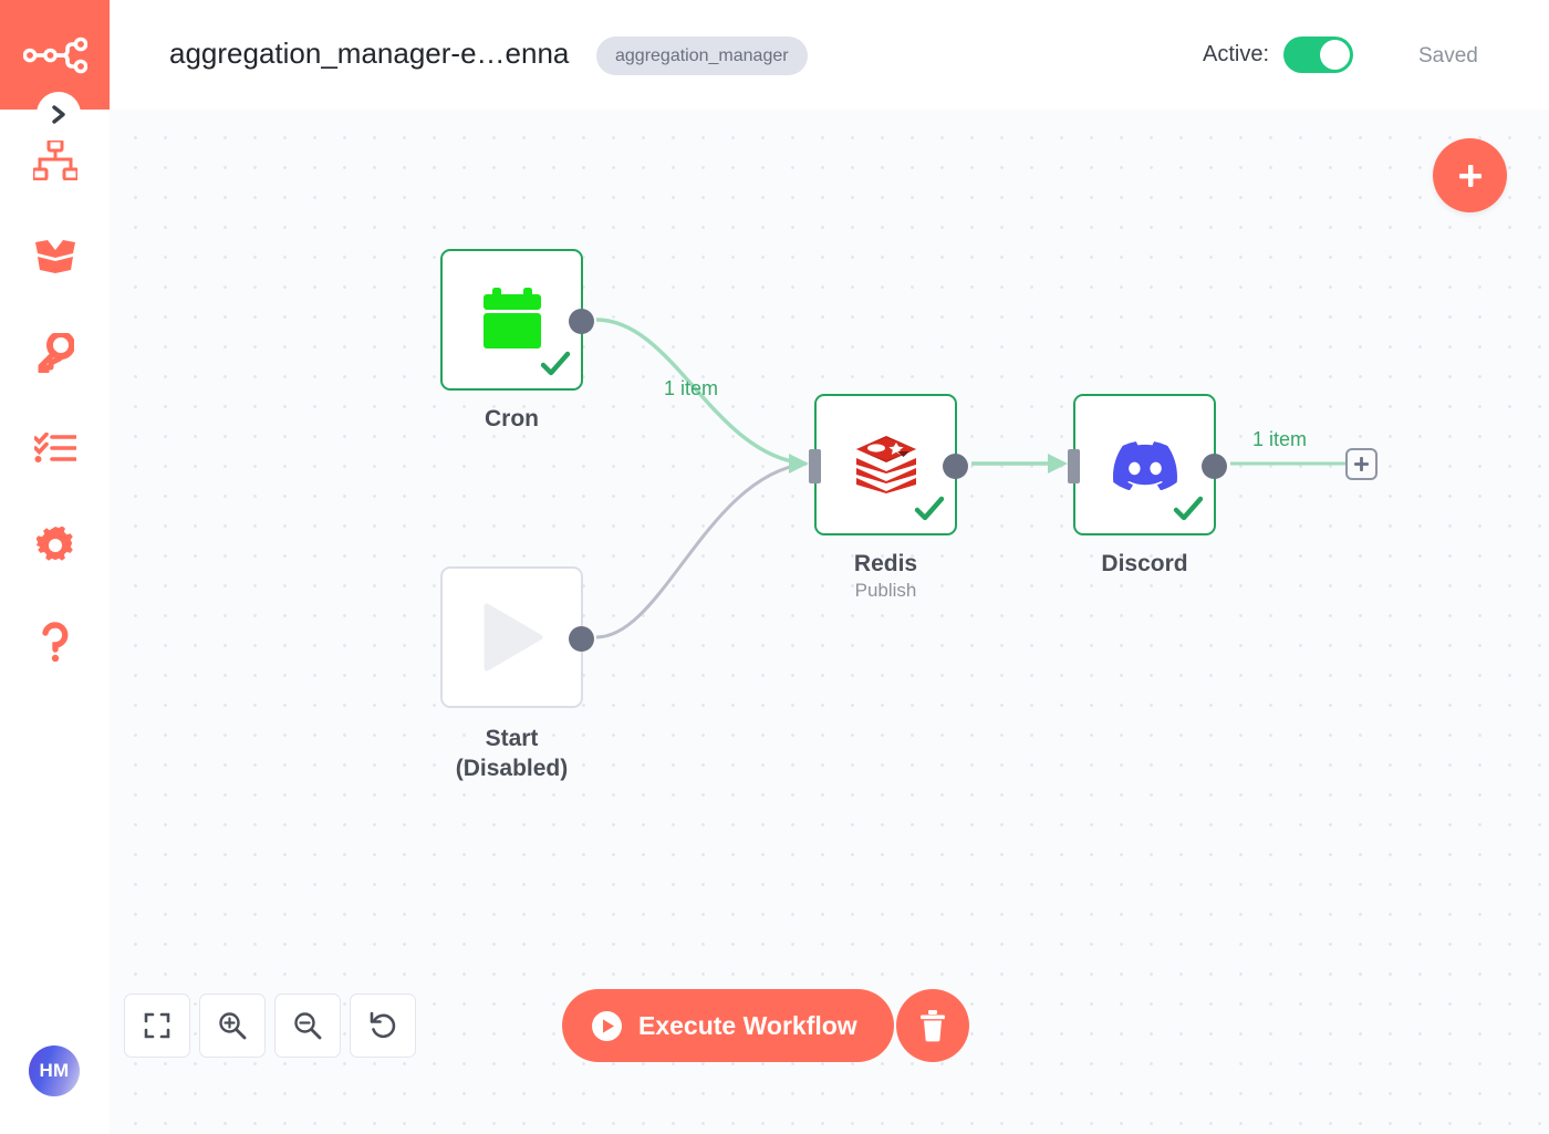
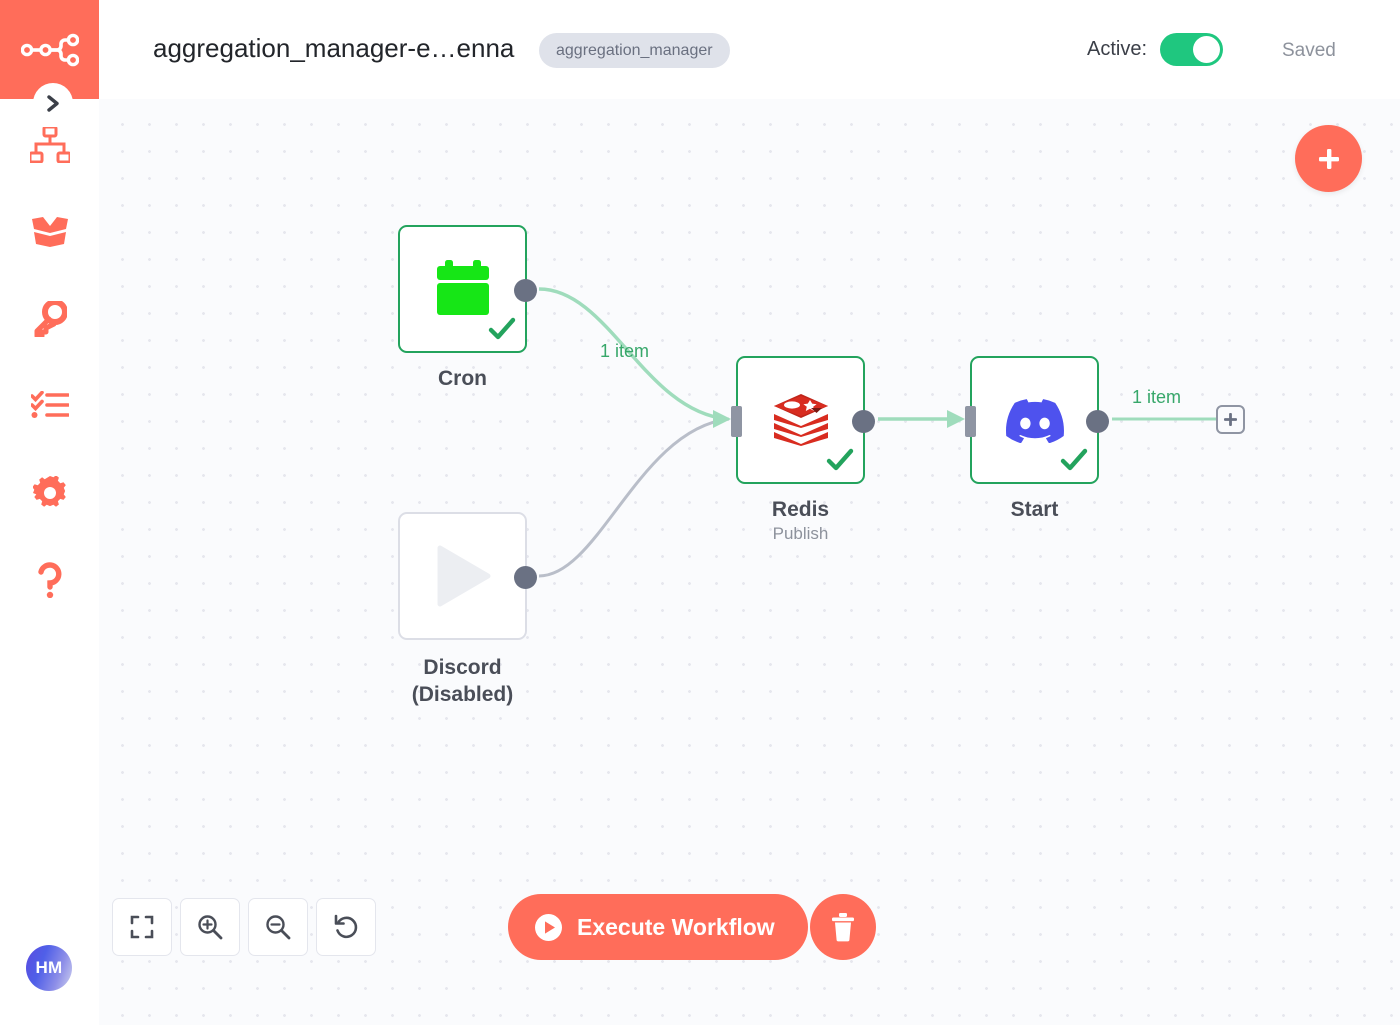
  Cron
- Start
+ Discord
  (Disabled)
  Redis
  Publish
- Discord
+ Start
  1 item
  1 item
  Execute Workflow
  HM
  aggregation_manager-e…enna
  aggregation_manager
  Active:
  Saved
